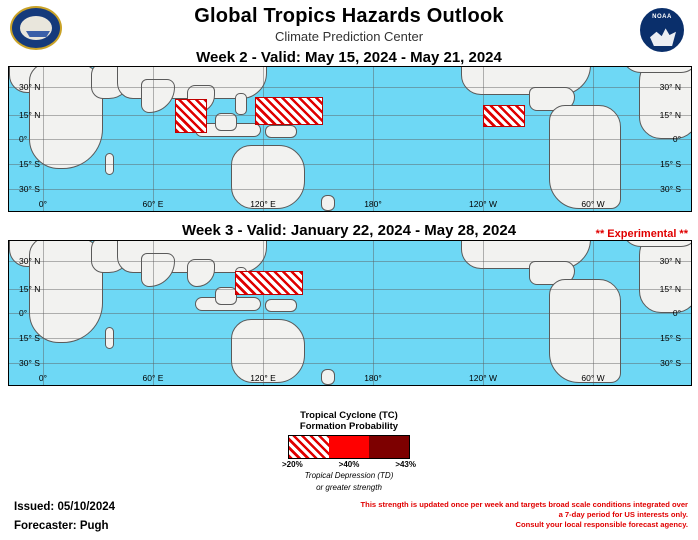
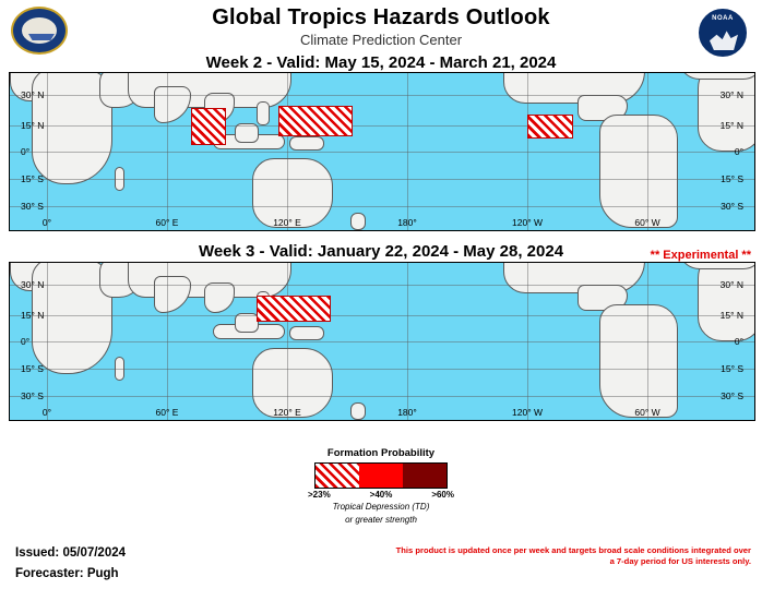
  Global Tropics Hazards Outlook
  Climate Prediction Center
- Week 2 - Valid: May 15, 2024 - May 21, 2024
+ Week 2 - Valid: May 15, 2024 - March 21, 2024
  0°
  60° E
  120° E
  180°
  120° W
  60° W
  30° N
  15° N
  0°
  15° S
  30° S
  30° N
  15° N
  0°
  15° S
  30° S
  Week 3 - Valid: January 22, 2024 - May 28, 2024
  ** Experimental **
  0°
  60° E
  120° E
  180°
  120° W
  60° W
  30° N
  15° N
  0°
  15° S
  30° S
  30° N
  15° N
  0°
  15° S
  30° S
- Tropical Cyclone (TC)
  Formation Probability
- >20%
+ >23%
  >40%
- >43%
+ >60%
  Tropical Depression (TD)
  or greater strength
- Issued: 05/10/2024
+ Issued: 05/07/2024
  Forecaster: Pugh
- This strength is updated once per week and targets broad scale conditions integrated over a 7-day period for US interests only.
+ This product is updated once per week and targets broad scale conditions integrated over a 7-day period for US interests only.
- Consult your local responsible forecast agency.
